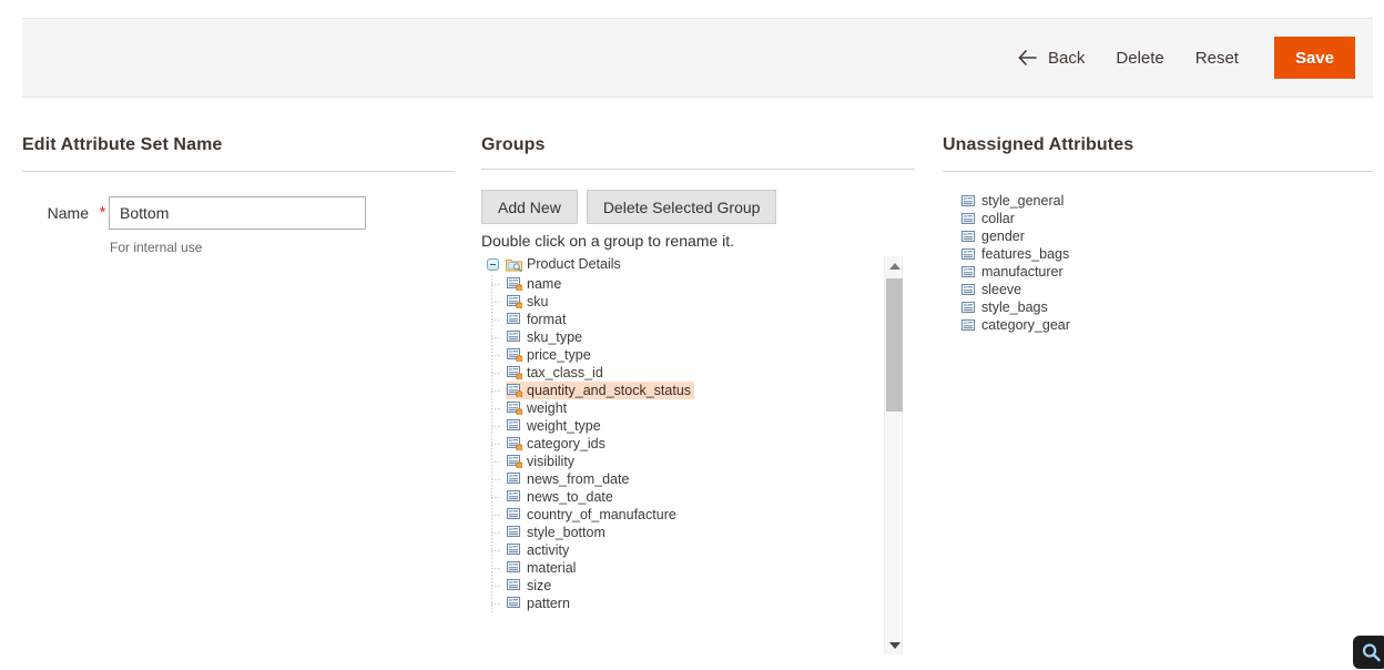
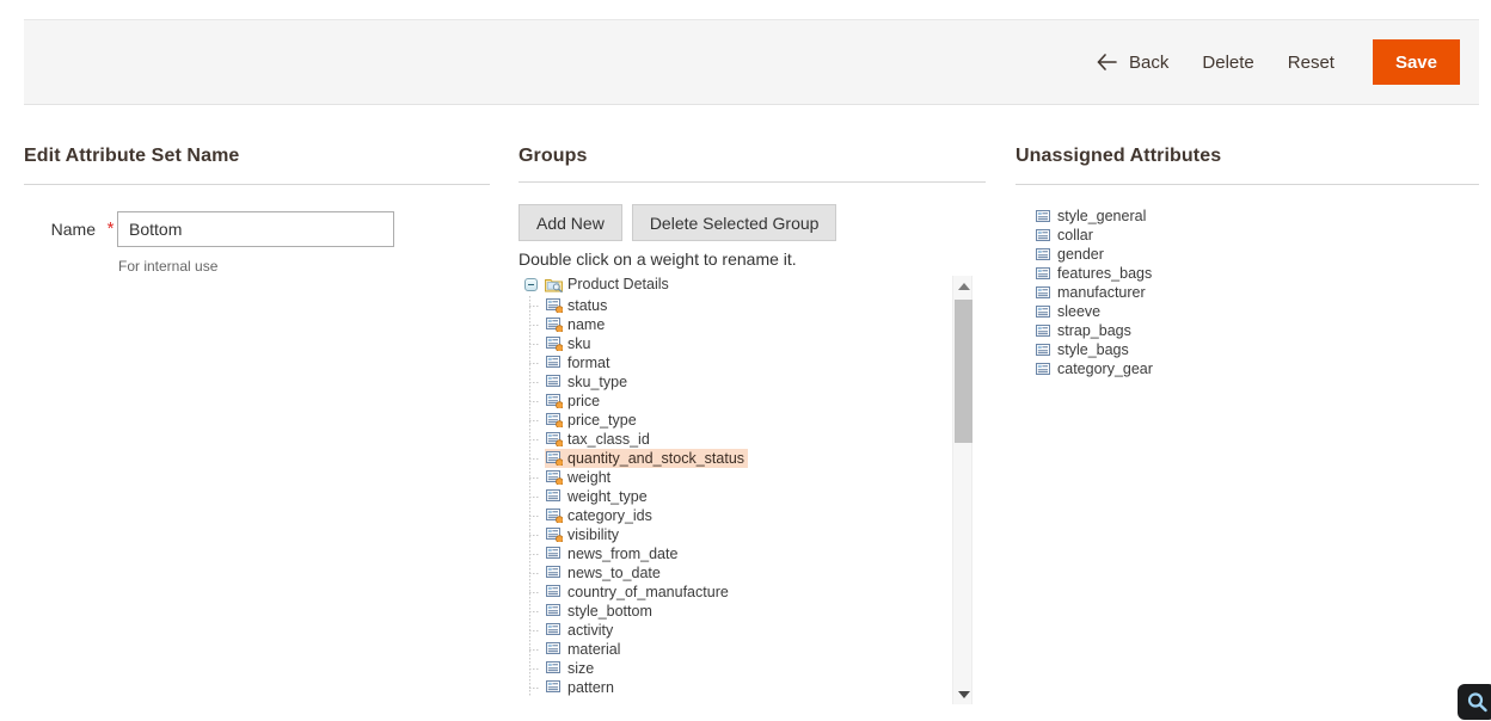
  Back
  Delete
  Reset
  Save
  Edit Attribute Set Name
  Name
  *
  Bottom
  For internal use
  Groups
  Add New
  Delete Selected Group
- Double click on a group to rename it.
+ Double click on a weight to rename it.
  Product Details
+ status
  name
  sku
  format
  sku_type
+ price
  price_type
  tax_class_id
  quantity_and_stock_status
  weight
  weight_type
  category_ids
  visibility
  news_from_date
  news_to_date
  country_of_manufacture
  style_bottom
  activity
  material
  size
  pattern
  Unassigned Attributes
  style_general
  collar
  gender
  features_bags
  manufacturer
  sleeve
+ strap_bags
  style_bags
  category_gear
